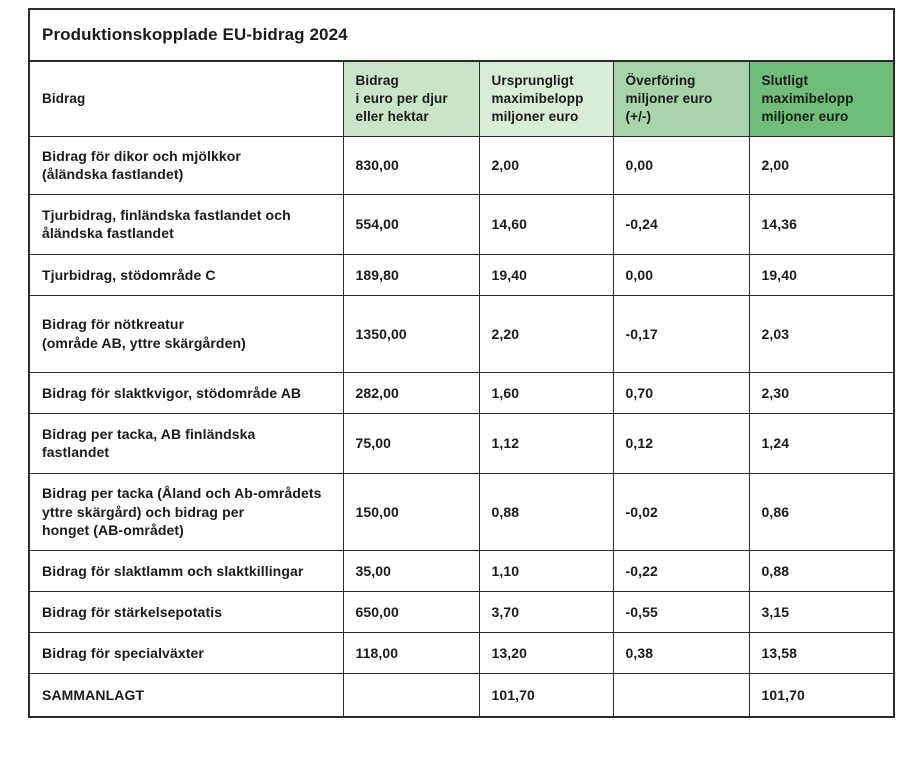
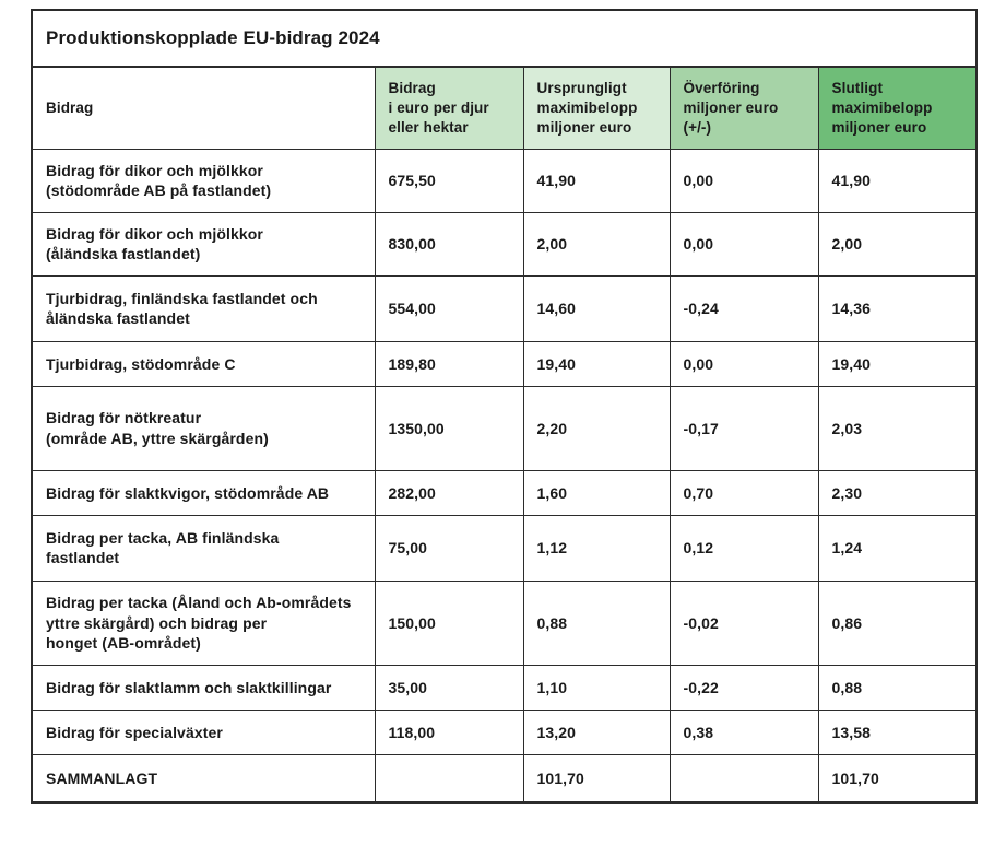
  Produktionskopplade EU-bidrag 2024
  Bidrag	Bidrag i euro per djur eller hektar	Ursprungligt maximibelopp miljoner euro	Överföring miljoner euro (+/-)	Slutligt maximibelopp miljoner euro
+ Bidrag för dikor och mjölkkor (stödområde AB på fastlandet)	675,50	41,90	0,00	41,90
  Bidrag för dikor och mjölkkor (åländska fastlandet)	830,00	2,00	0,00	2,00
  Tjurbidrag, finländska fastlandet och åländska fastlandet	554,00	14,60	-0,24	14,36
  Tjurbidrag, stödområde C	189,80	19,40	0,00	19,40
  Bidrag för nötkreatur (område AB, yttre skärgården)	1350,00	2,20	-0,17	2,03
  Bidrag för slaktkvigor, stödområde AB	282,00	1,60	0,70	2,30
  Bidrag per tacka, AB finländska fastlandet	75,00	1,12	0,12	1,24
  Bidrag per tacka (Åland och Ab-områdets yttre skärgård) och bidrag per honget (AB-området)	150,00	0,88	-0,02	0,86
  Bidrag för slaktlamm och slaktkillingar	35,00	1,10	-0,22	0,88
- Bidrag för stärkelsepotatis	650,00	3,70	-0,55	3,15
  Bidrag för specialväxter	118,00	13,20	0,38	13,58
  SAMMANLAGT		101,70		101,70
